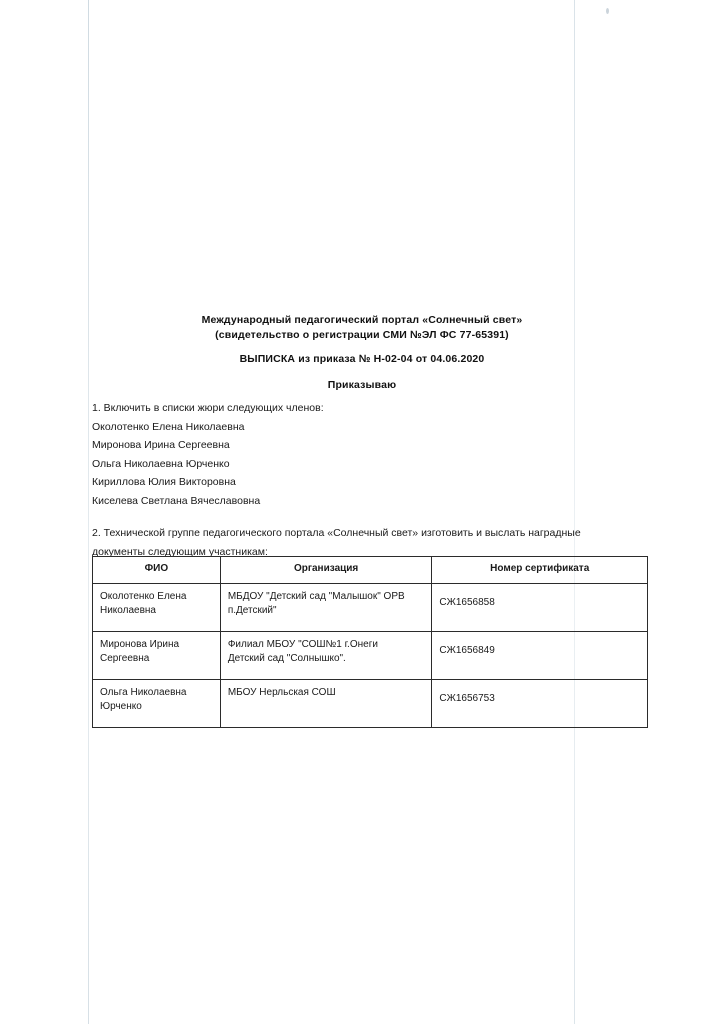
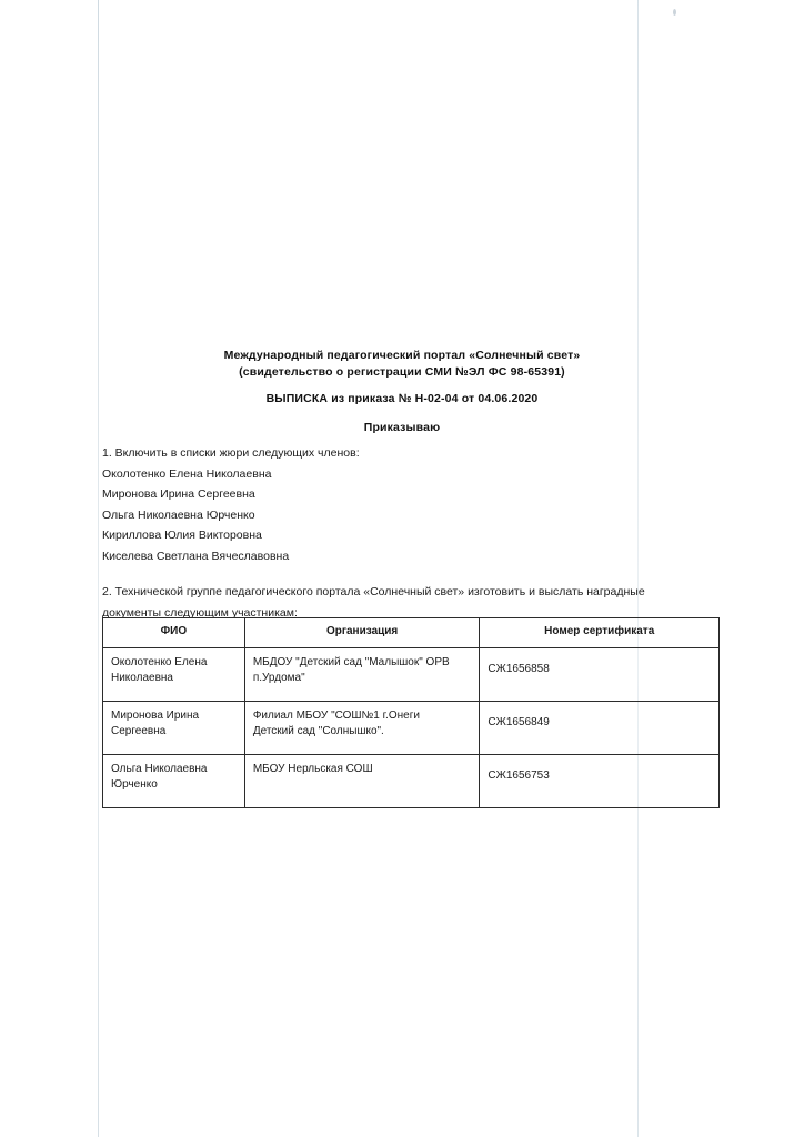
  Международный педагогический портал «Солнечный свет»
- (свидетельство о регистрации СМИ №ЭЛ ФС 77-65391)
+ (свидетельство о регистрации СМИ №ЭЛ ФС 98-65391)
  ВЫПИСКА из приказа № Н-02-04 от 04.06.2020
  Приказываю
  1. Включить в списки жюри следующих членов:
  Околотенко Елена Николаевна
  Миронова Ирина Сергеевна
  Ольга Николаевна Юрченко
  Кириллова Юлия Викторовна
  Киселева Светлана Вячеславовна
  2. Технической группе педагогического портала «Солнечный свет» изготовить и выслать наградные документы следующим участникам:
  ФИО	Организация	Номер сертификата
- Околотенко Елена Николаевна	МБДОУ "Детский сад "Малышок" ОРВ п.Детский"	СЖ1656858
+ Околотенко Елена Николаевна	МБДОУ "Детский сад "Малышок" ОРВ п.Урдома"	СЖ1656858
  Миронова Ирина Сергеевна	Филиал МБОУ "СОШ№1 г.Онеги Детский сад "Солнышко".	СЖ1656849
  Ольга Николаевна Юрченко	МБОУ Нерльская СОШ	СЖ1656753
